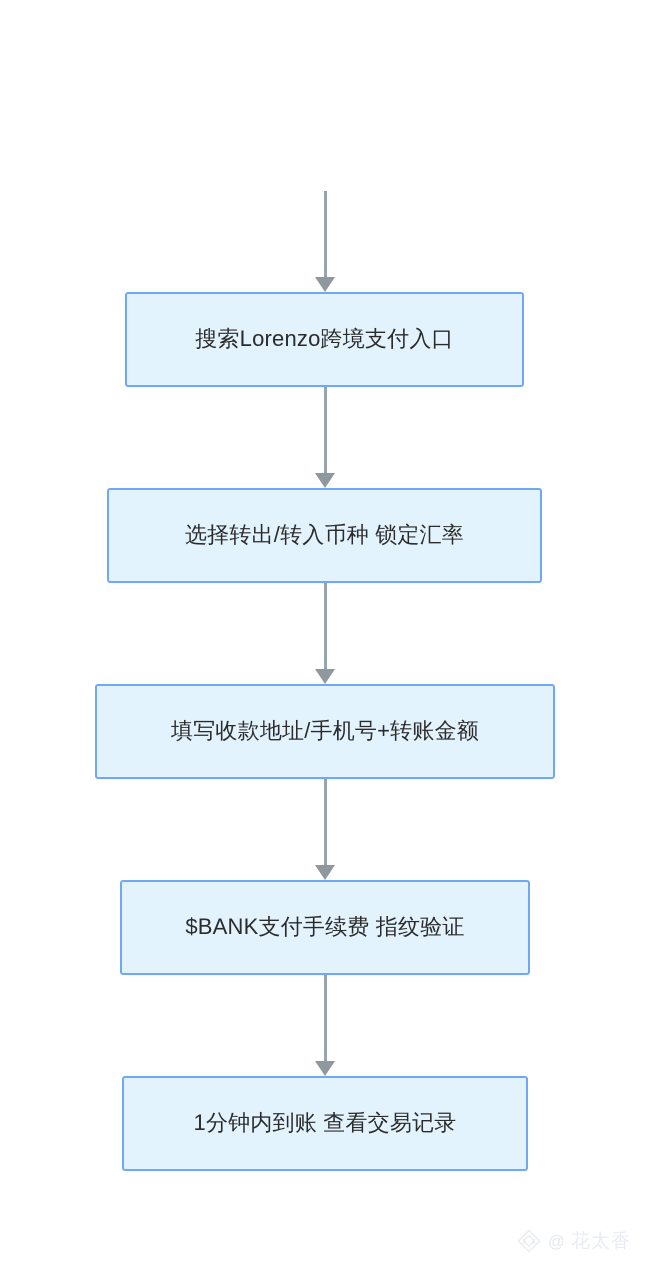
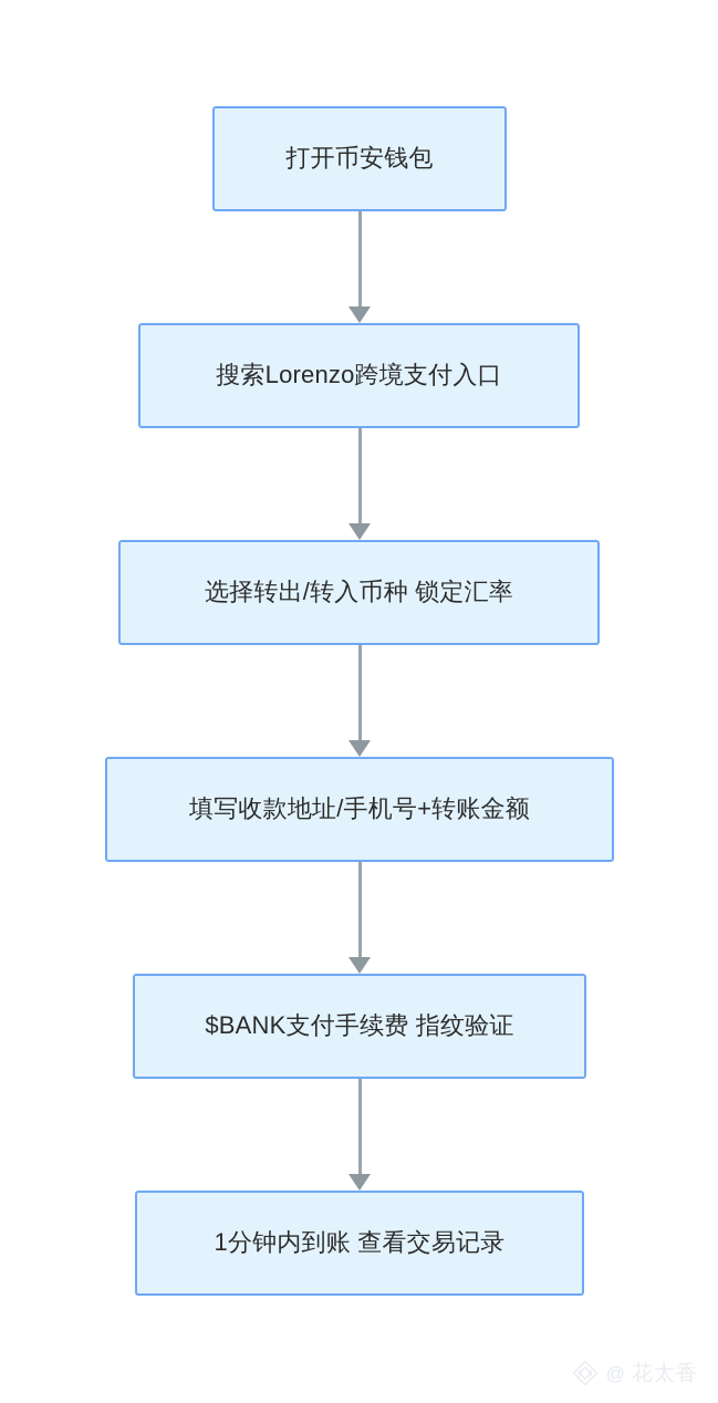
+ 打开币安钱包
  搜索Lorenzo跨境支付入口
  选择转出/转入币种 锁定汇率
  填写收款地址/手机号+转账金额
  $BANK支付手续费 指纹验证
  1分钟内到账 查看交易记录
  @
